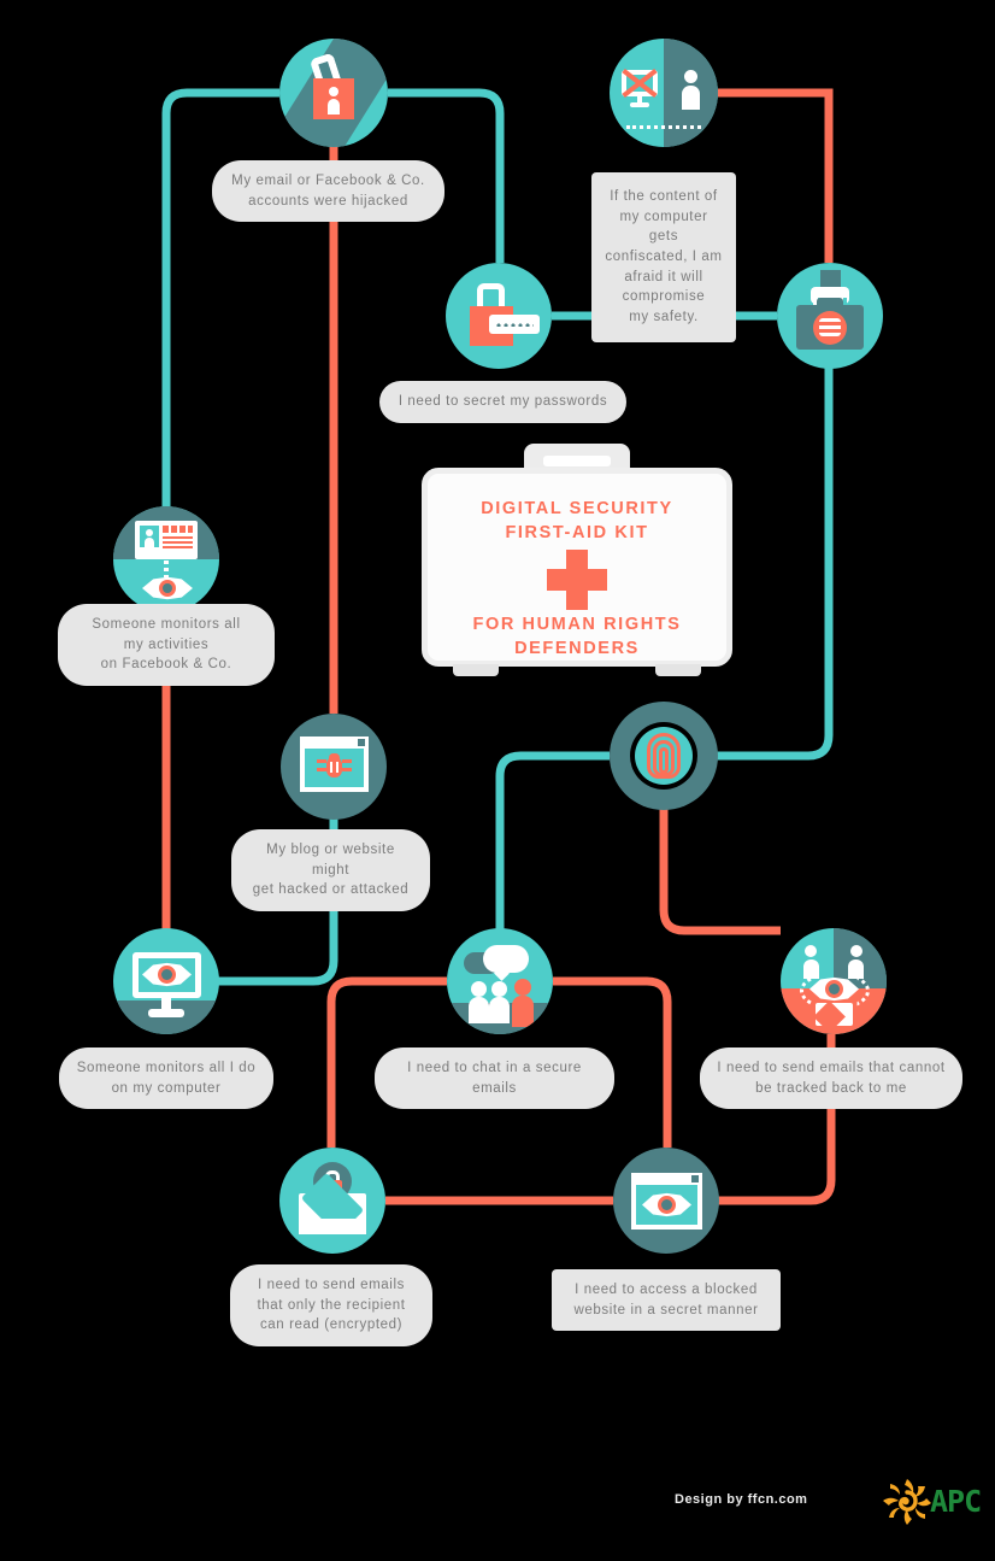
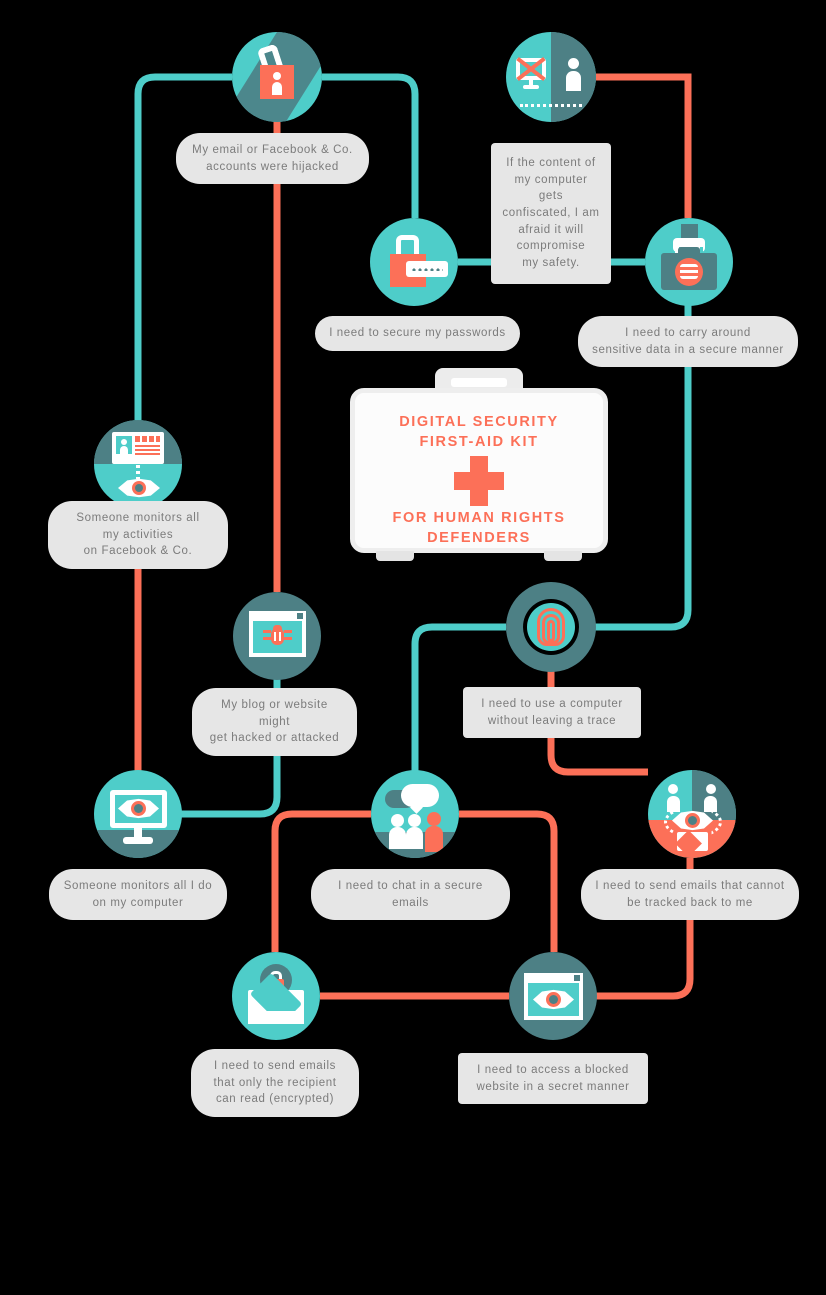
  DIGITAL SECURITY
  FIRST-AID KIT
  FOR HUMAN RIGHTS
  DEFENDERS
  My email or Facebook & Co.
  accounts were hijacked
  If the content of
  my computer gets
  confiscated, I am
  afraid it will
  compromise
  my safety.
- I need to secret my passwords
+ I need to secure my passwords
+ I need to carry around
+ sensitive data in a secure manner
  Someone monitors all
  my activities
  on Facebook & Co.
  My blog or website might
  get hacked or attacked
+ I need to use a computer
+ without leaving a trace
  Someone monitors all I do
  on my computer
  I need to chat in a secure emails
  I need to send emails that cannot
  be tracked back to me
  I need to send emails
  that only the recipient
  can read (encrypted)
  I need to access a blocked
  website in a secret manner
- Design by ffcn.com
- APC
